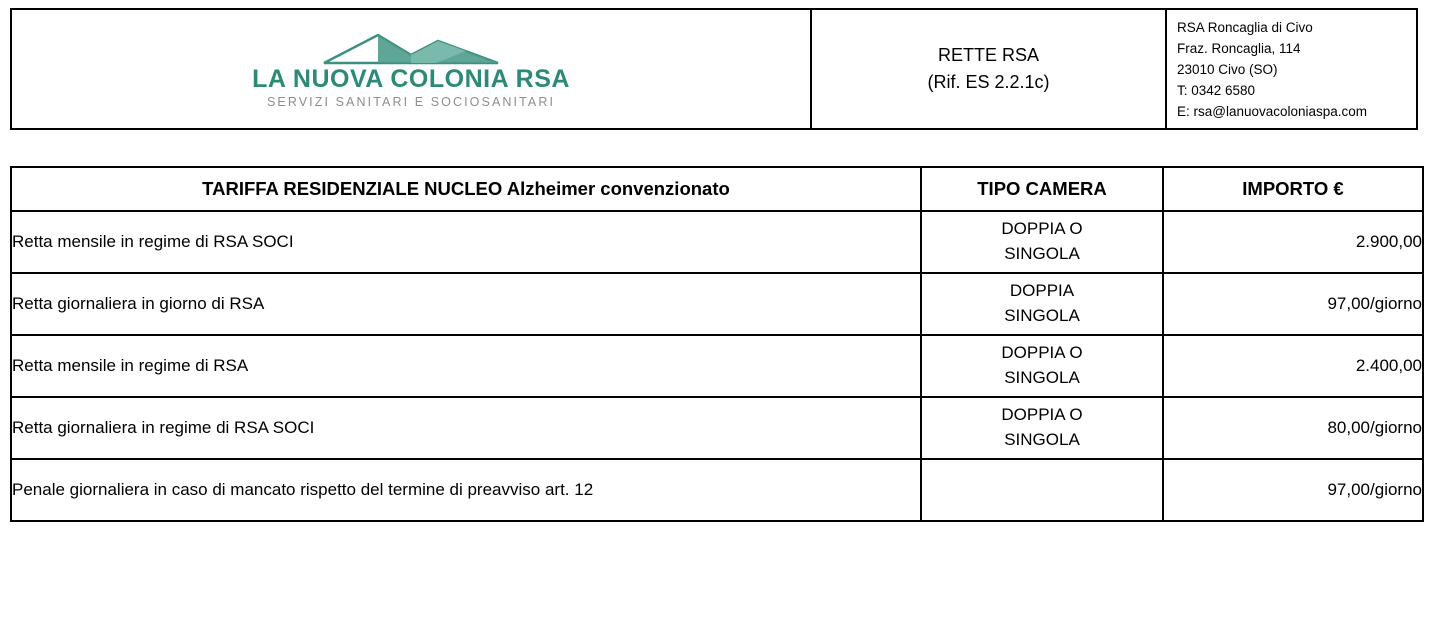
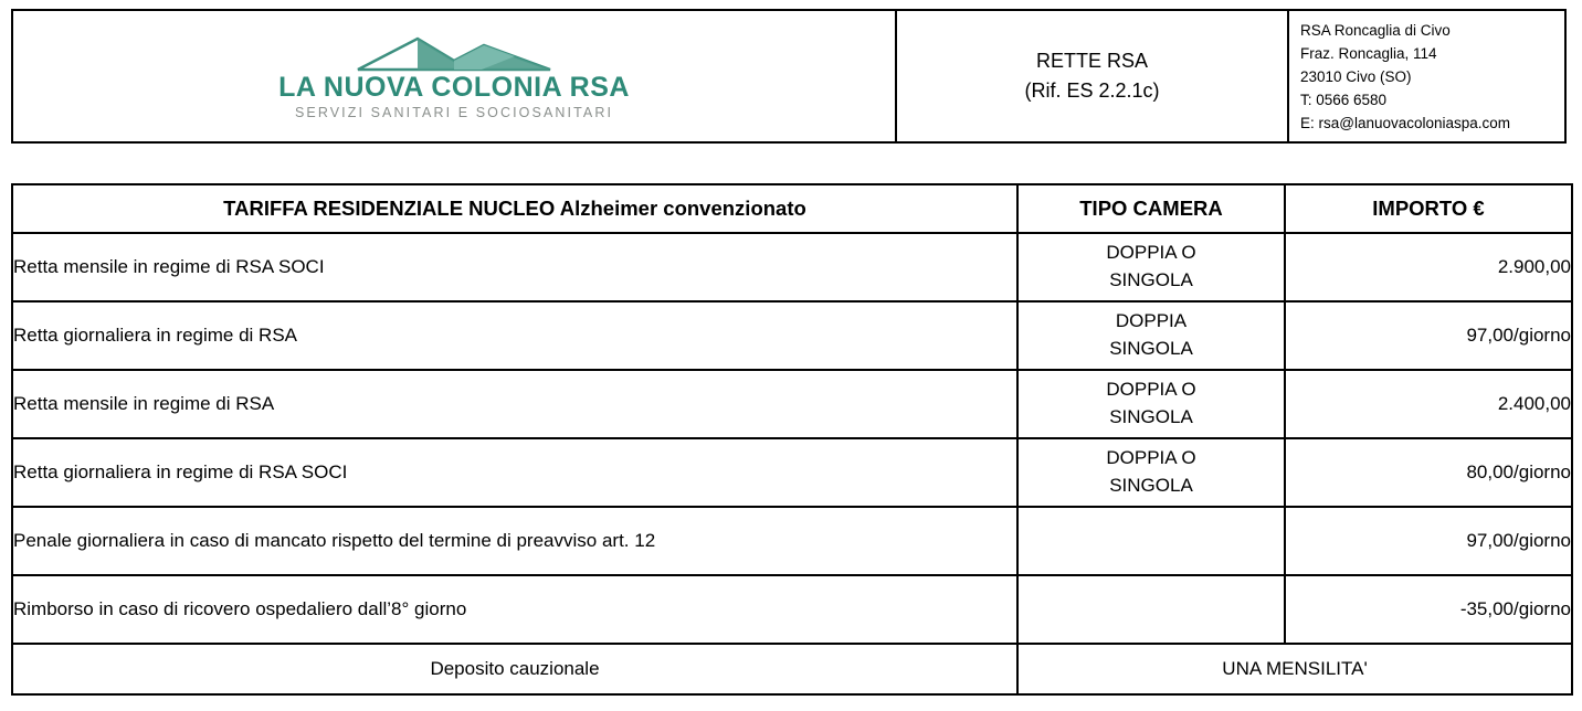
  LA NUOVA COLONIA RSA
  SERVIZI SANITARI E SOCIOSANITARI
  RETTE RSA
  (Rif. ES 2.2.1c)
  RSA Roncaglia di Civo
  Fraz. Roncaglia, 114
  23010 Civo (SO)
- T: 0342 6580
+ T: 0566 6580
  E: rsa@lanuovacoloniaspa.com
  TARIFFA RESIDENZIALE NUCLEO Alzheimer convenzionato	TIPO CAMERA	IMPORTO €
  Retta mensile in regime di RSA SOCI	DOPPIA O SINGOLA	2.900,00
- Retta giornaliera in giorno di RSA	DOPPIA SINGOLA	97,00/giorno
+ Retta giornaliera in regime di RSA	DOPPIA SINGOLA	97,00/giorno
  Retta mensile in regime di RSA	DOPPIA O SINGOLA	2.400,00
  Retta giornaliera in regime di RSA SOCI	DOPPIA O SINGOLA	80,00/giorno
  Penale giornaliera in caso di mancato rispetto del termine di preavviso art. 12		97,00/giorno
+ Rimborso in caso di ricovero ospedaliero dall’8° giorno		-35,00/giorno
+ Deposito cauzionale	UNA MENSILITA'
